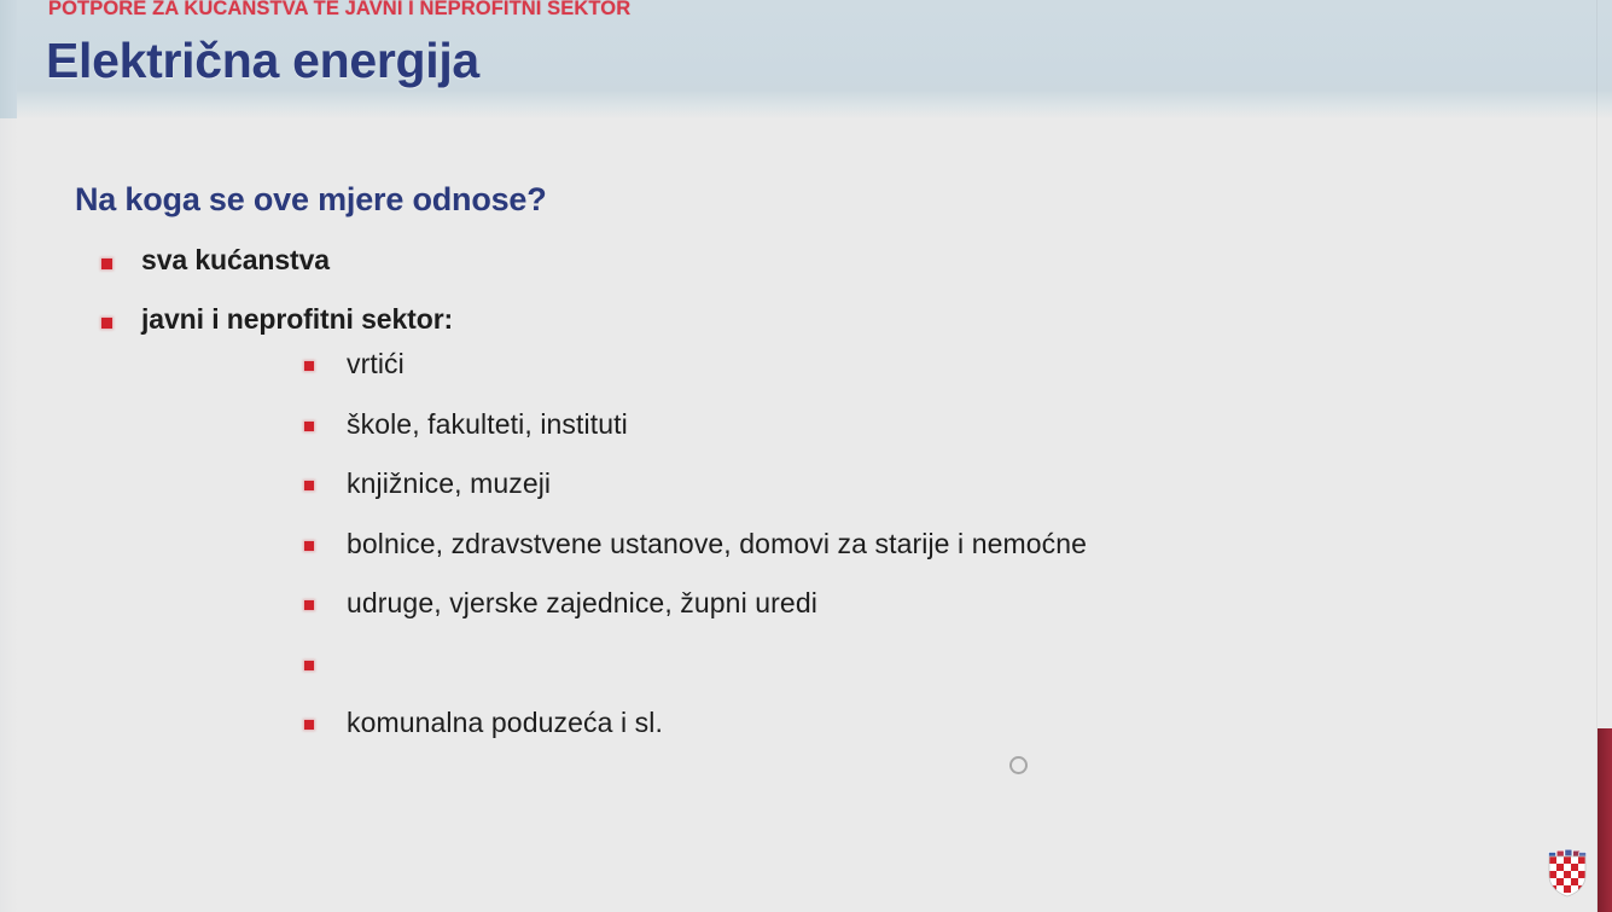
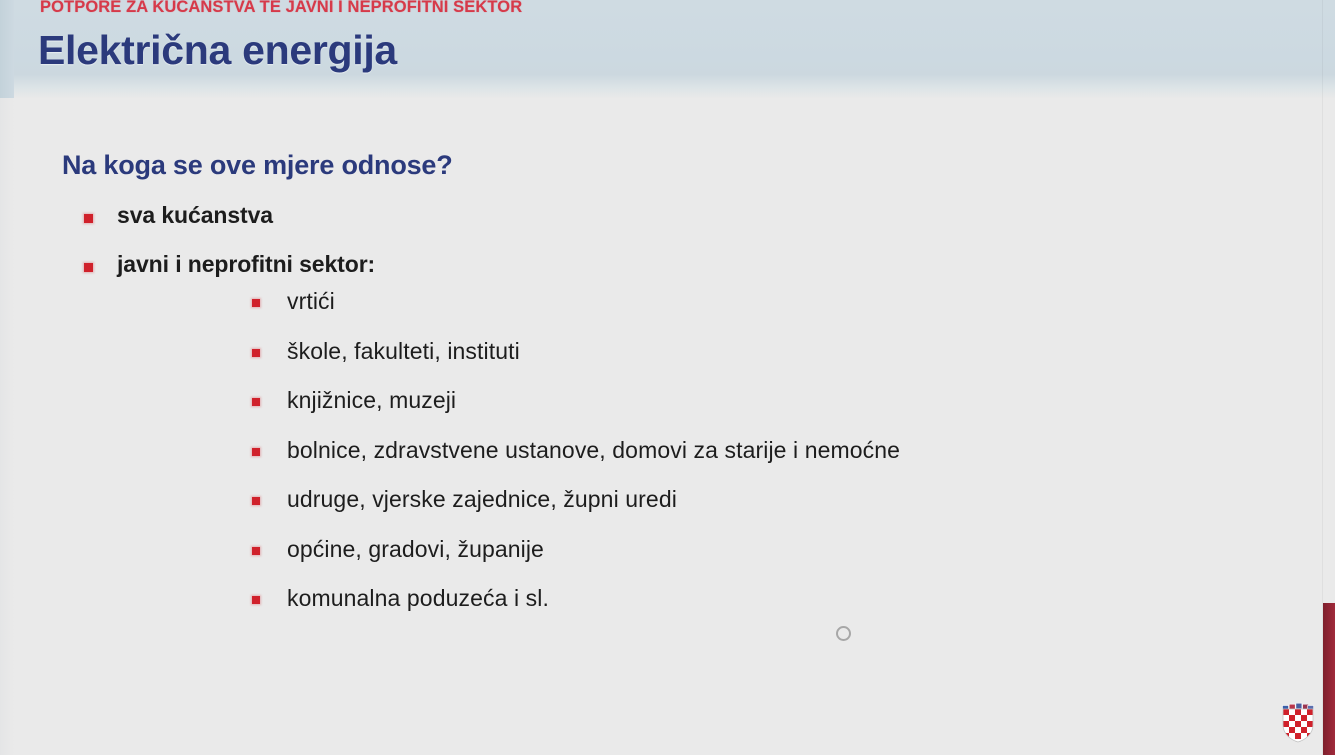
  POTPORE ZA KUĆANSTVA TE JAVNI I NEPROFITNI SEKTOR
  Električna energija
  Na koga se ove mjere odnose?
  sva kućanstva
  javni i neprofitni sektor:
  vrtići
  škole, fakulteti, instituti
  knjižnice, muzeji
  bolnice, zdravstvene ustanove, domovi za starije i nemoćne
  udruge, vjerske zajednice, župni uredi
+ općine, gradovi, županije
  komunalna poduzeća i sl.
